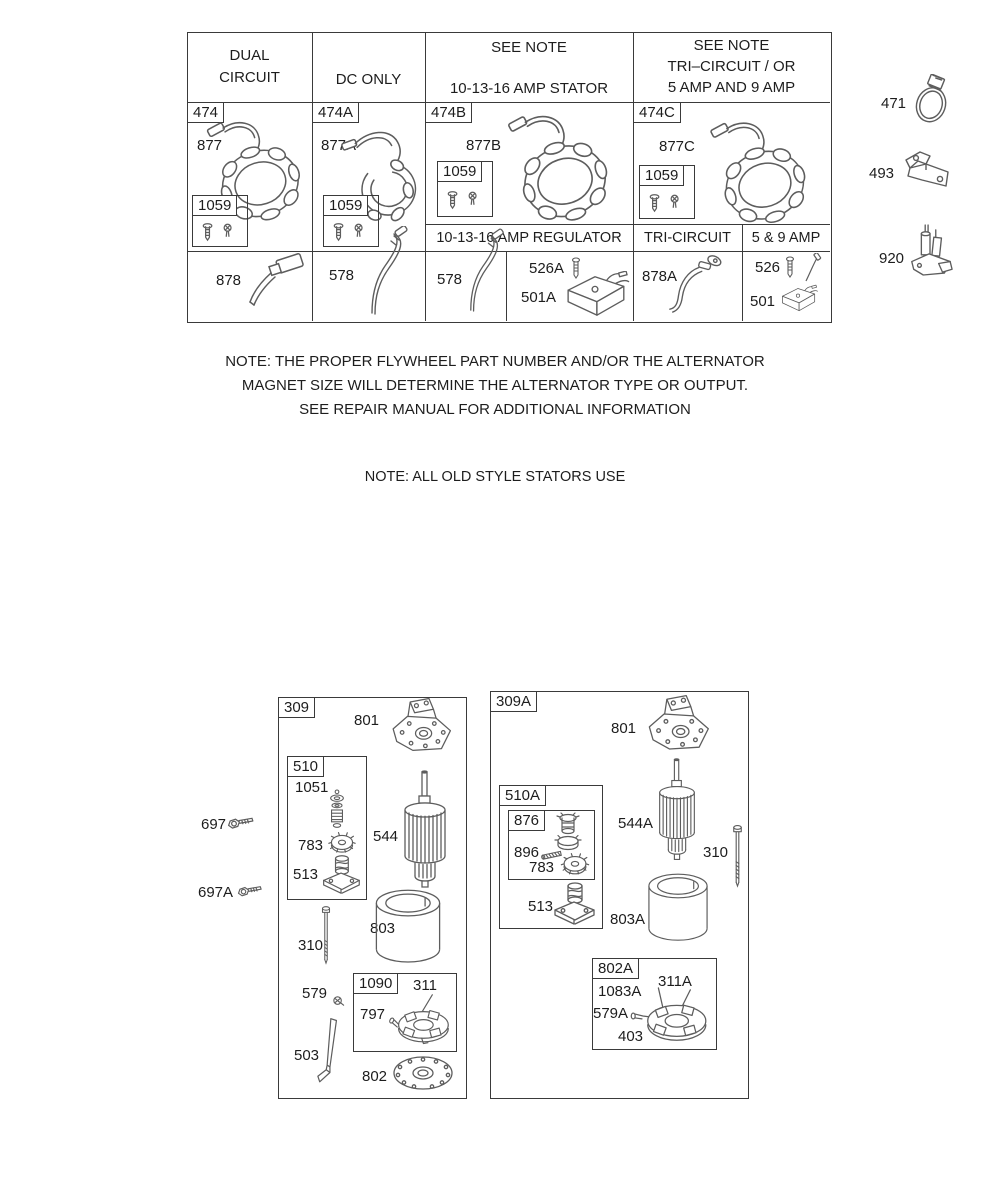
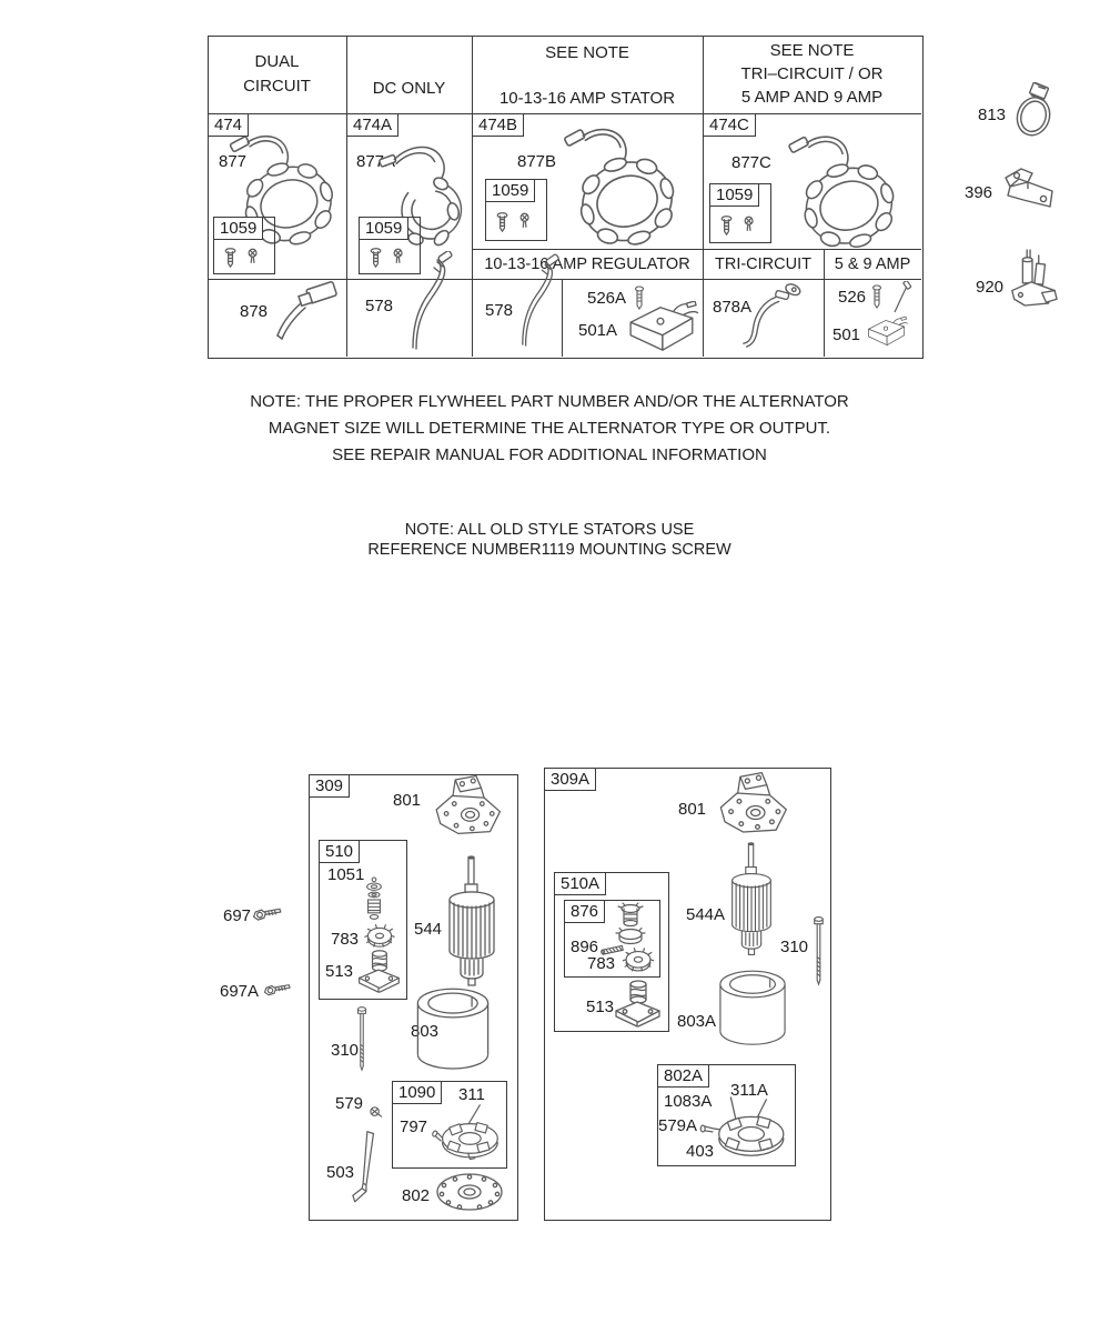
  DUAL
  CIRCUIT
  DC ONLY
  SEE NOTE
  10-13-16 AMP STATOR
  SEE NOTE
  TRI–CIRCUIT / OR
  5 AMP AND 9 AMP
  10-13-16 AMP REGULATOR
  TRI-CIRCUIT
  5 & 9 AMP
  474
  474A
  474B
  474C
  877
  877B
  877C
  1059
  1059
  1059
  1059
  878
  578
  578
  526A
  501A
  878A
  526
  501
- 471
+ 813
- 493
+ 396
  920
  NOTE: THE PROPER FLYWHEEL PART NUMBER AND/OR THE ALTERNATOR
  MAGNET SIZE WILL DETERMINE THE ALTERNATOR TYPE OR OUTPUT.
  SEE REPAIR MANUAL FOR ADDITIONAL INFORMATION
  NOTE: ALL OLD STYLE STATORS USE
+ REFERENCE NUMBER1119 MOUNTING SCREW
  697
  697A
  309
  801
  510
  1051
  783
  513
  544
  803
  310
  579
  503
  1090
  311
  797
  802
  309A
  801
  510A
  876
  896
  783
  513
  544A
  310
  803A
  802A
  1083A
  311A
  579A
  403
